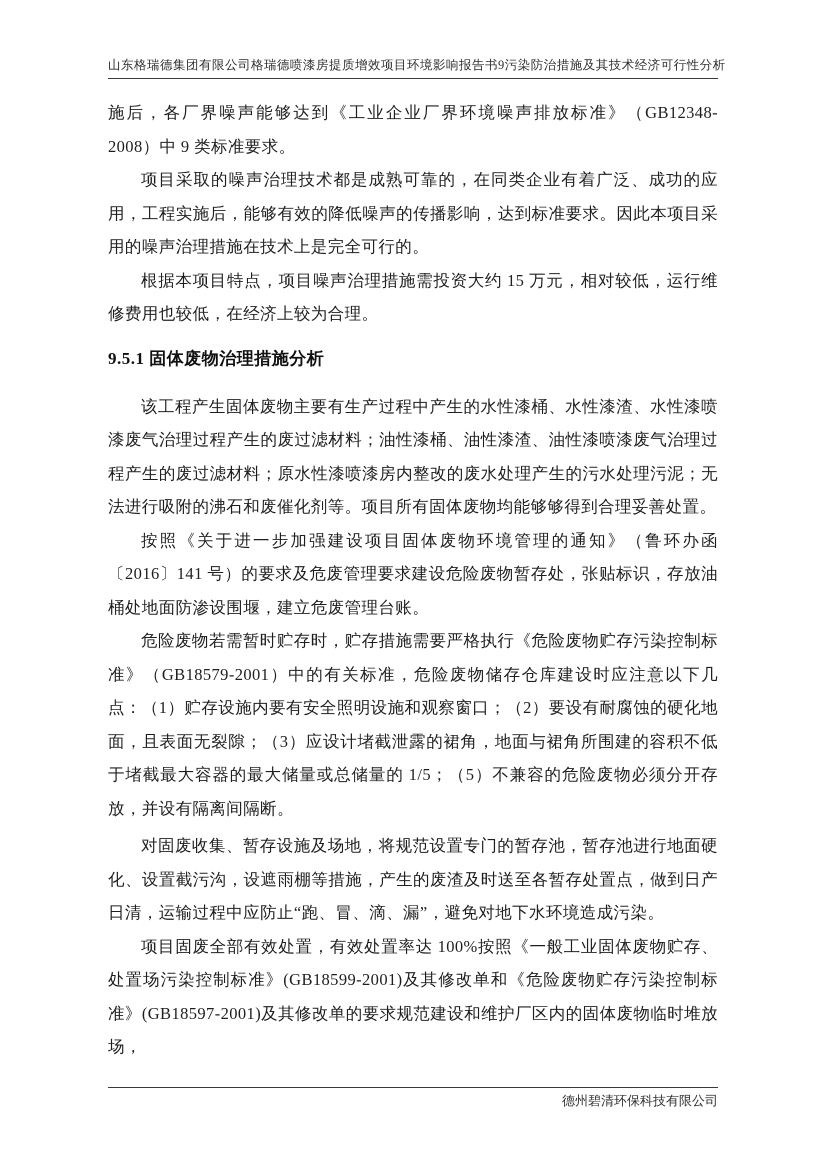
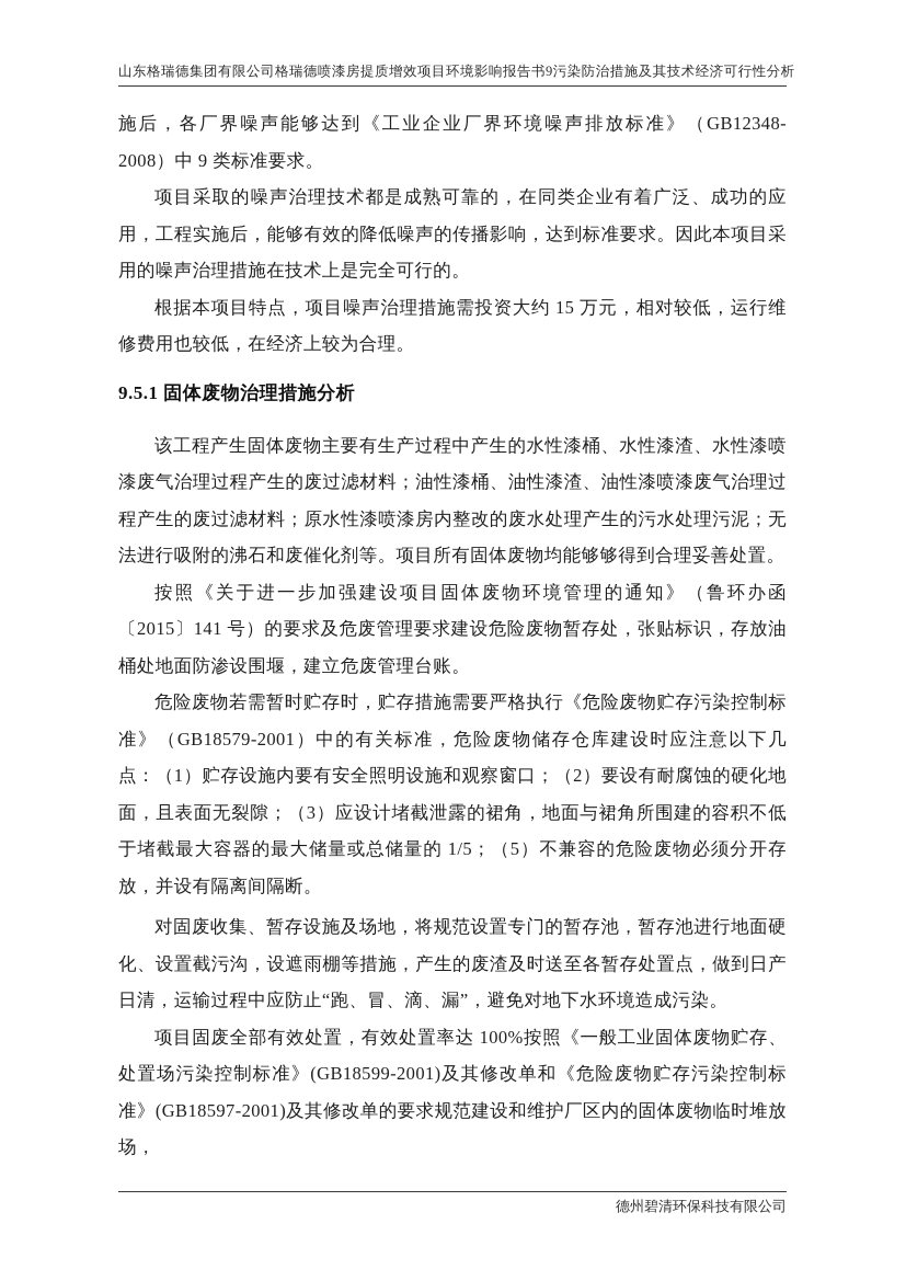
  山东格瑞德集团有限公司格瑞德喷漆房提质增效项目环境影响报告书9污染防治措施及其技术经济可行性分析
  施后，各厂界噪声能够达到《工业企业厂界环境噪声排放标准》（GB12348-2008）中 9 类标准要求。
  项目采取的噪声治理技术都是成熟可靠的，在同类企业有着广泛、成功的应用，工程实施后，能够有效的降低噪声的传播影响，达到标准要求。因此本项目采用的噪声治理措施在技术上是完全可行的。
  根据本项目特点，项目噪声治理措施需投资大约 15 万元，相对较低，运行维修费用也较低，在经济上较为合理。
  9.5.1 固体废物治理措施分析
  该工程产生固体废物主要有生产过程中产生的水性漆桶、水性漆渣、水性漆喷漆废气治理过程产生的废过滤材料；油性漆桶、油性漆渣、油性漆喷漆废气治理过程产生的废过滤材料；原水性漆喷漆房内整改的废水处理产生的污水处理污泥；无法进行吸附的沸石和废催化剂等。项目所有固体废物均能够够得到合理妥善处置。
- 按照《关于进一步加强建设项目固体废物环境管理的通知》（鲁环办函〔2016〕141 号）的要求及危废管理要求建设危险废物暂存处，张贴标识，存放油桶处地面防渗设围堰，建立危废管理台账。
+ 按照《关于进一步加强建设项目固体废物环境管理的通知》（鲁环办函〔2015〕141 号）的要求及危废管理要求建设危险废物暂存处，张贴标识，存放油桶处地面防渗设围堰，建立危废管理台账。
  危险废物若需暂时贮存时，贮存措施需要严格执行《危险废物贮存污染控制标准》（GB18579-2001）中的有关标准，危险废物储存仓库建设时应注意以下几点：（1）贮存设施内要有安全照明设施和观察窗口；（2）要设有耐腐蚀的硬化地面，且表面无裂隙；（3）应设计堵截泄露的裙角，地面与裙角所围建的容积不低于堵截最大容器的最大储量或总储量的 1/5；（5）不兼容的危险废物必须分开存放，并设有隔离间隔断。
  对固废收集、暂存设施及场地，将规范设置专门的暂存池，暂存池进行地面硬化、设置截污沟，设遮雨棚等措施，产生的废渣及时送至各暂存处置点，做到日产日清，运输过程中应防止“跑、冒、滴、漏”，避免对地下水环境造成污染。
  项目固废全部有效处置，有效处置率达 100%按照《一般工业固体废物贮存、处置场污染控制标准》(GB18599-2001)及其修改单和《危险废物贮存污染控制标准》(GB18597-2001)及其修改单的要求规范建设和维护厂区内的固体废物临时堆放场，
  德州碧清环保科技有限公司
